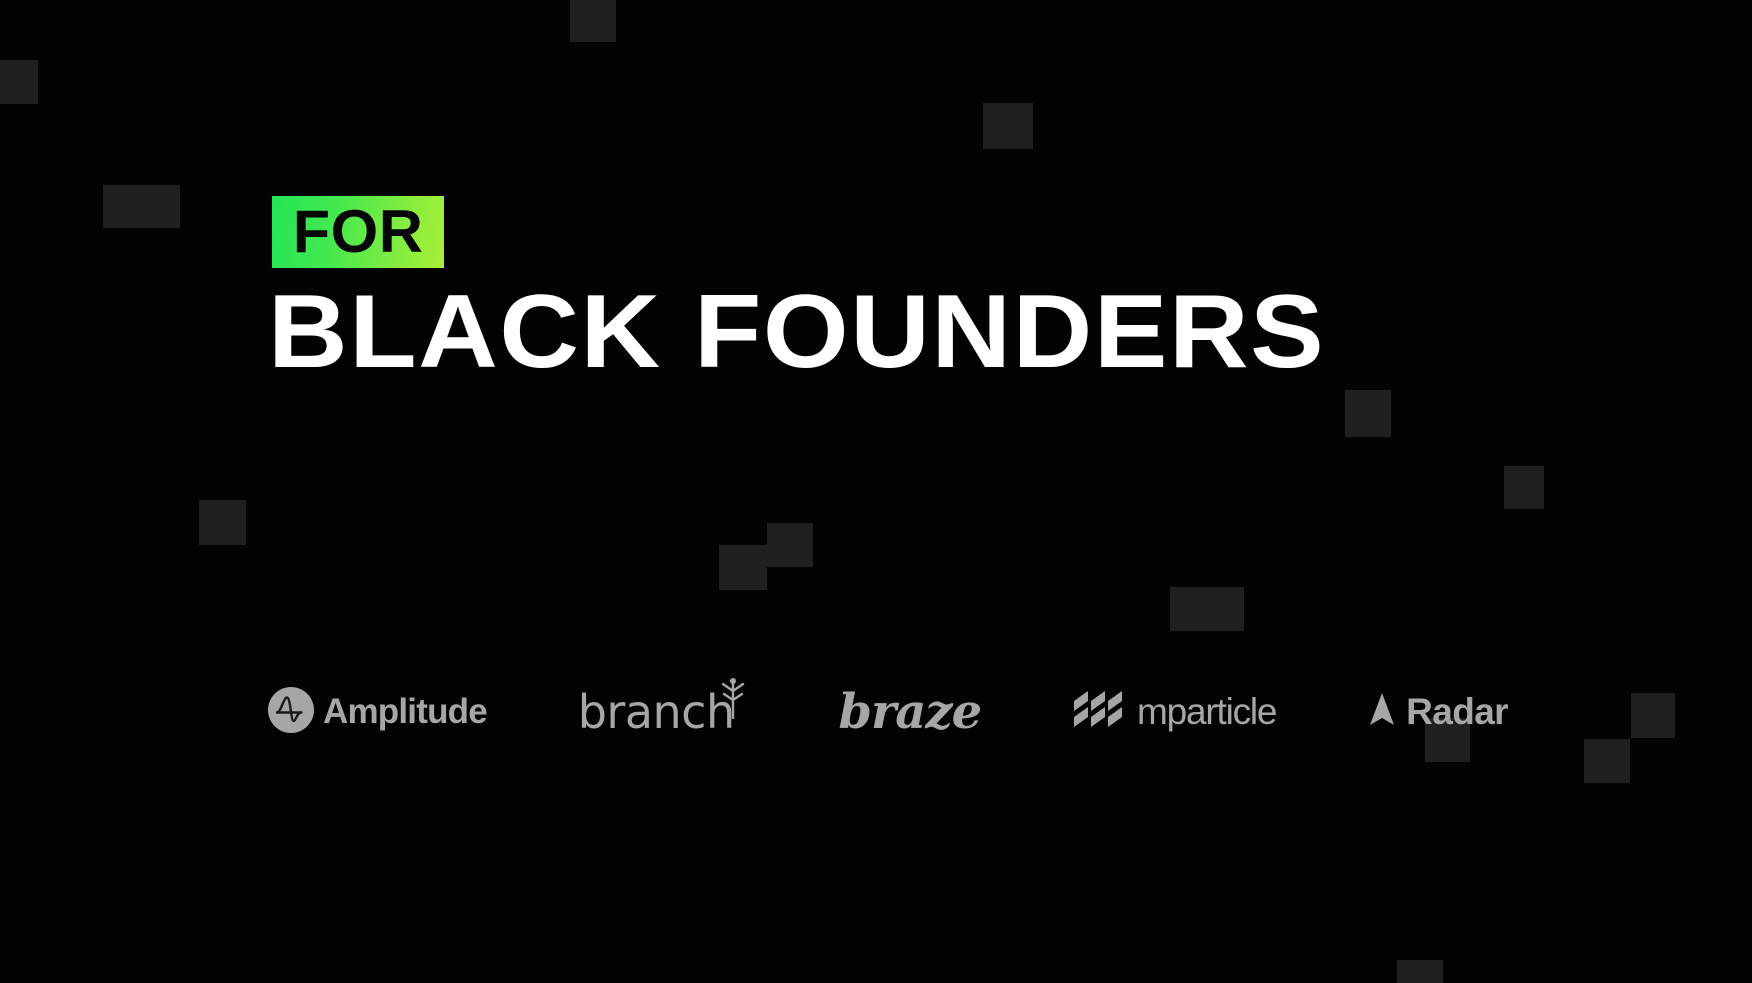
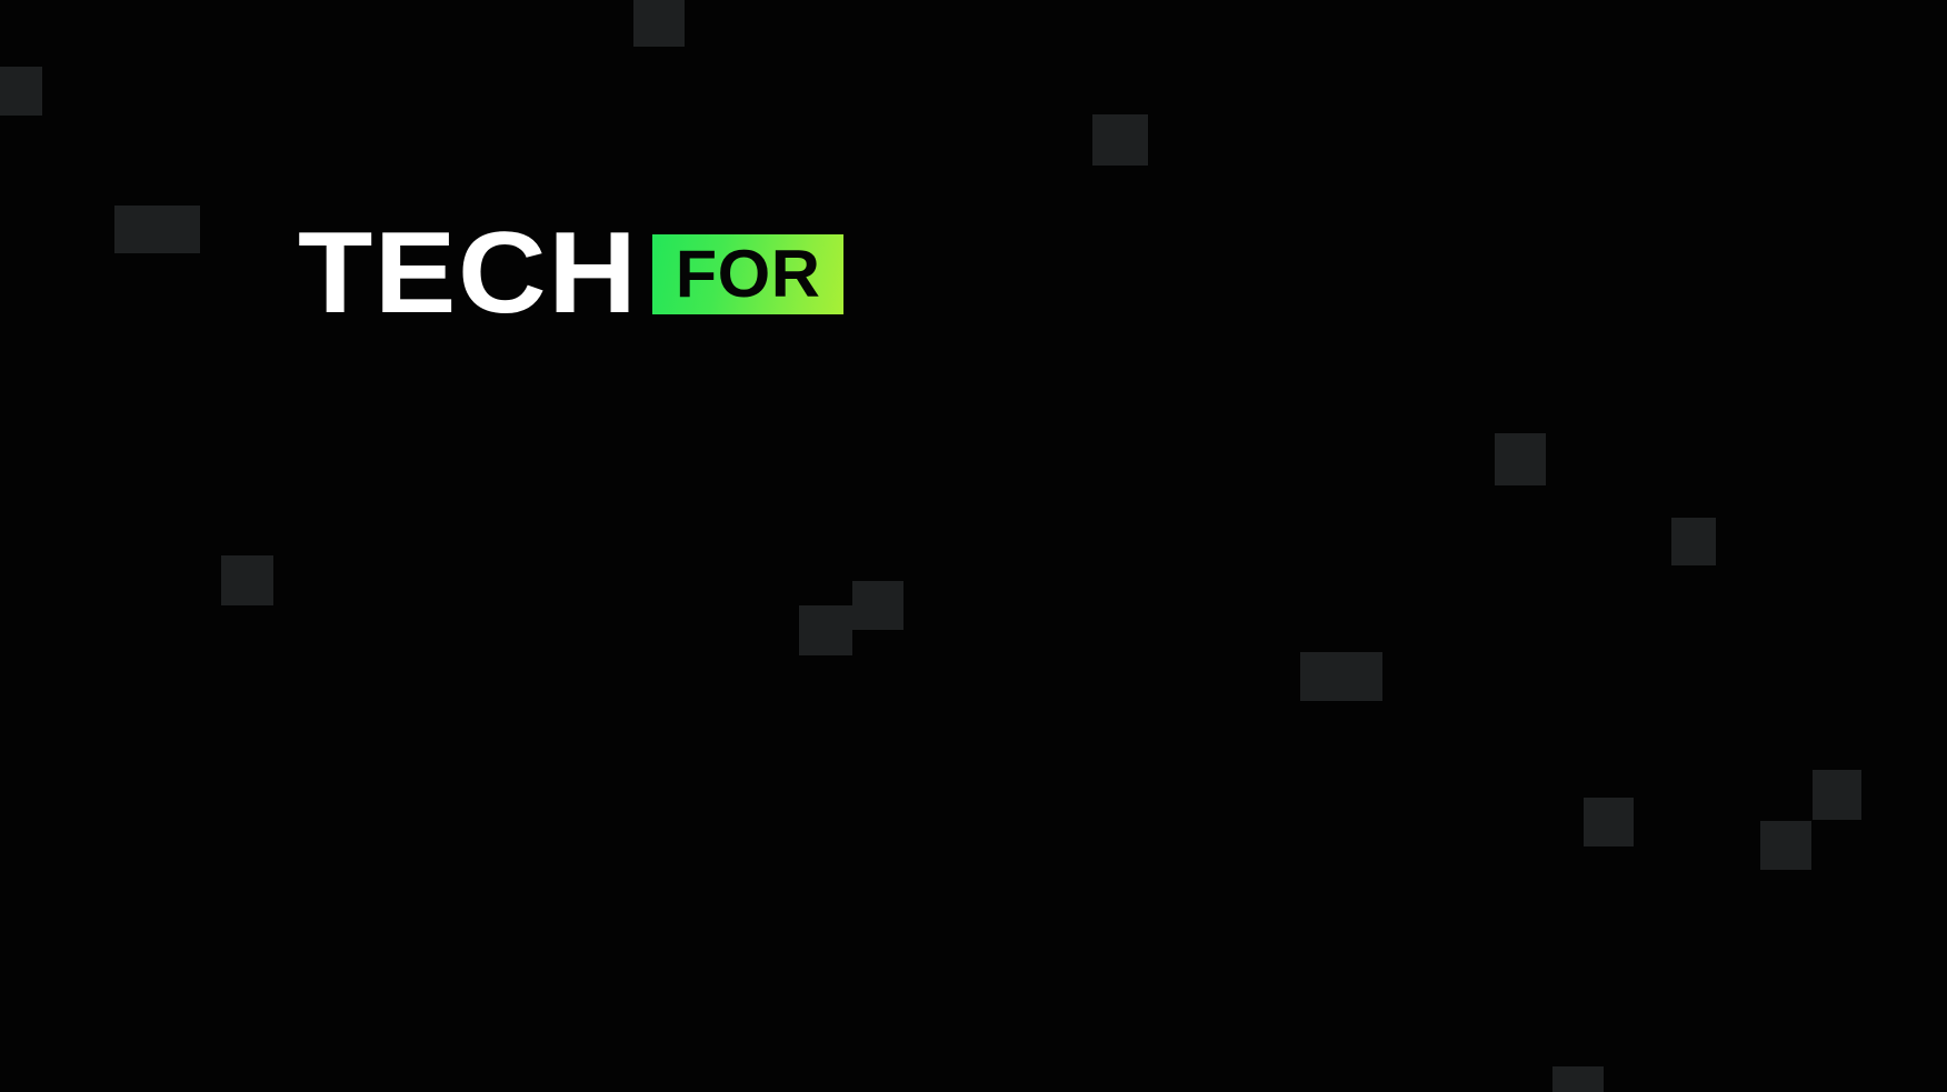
+ TECH
  FOR
- BLACK FOUNDERS
- Amplitude
- branch
- braze
- mparticle
- Radar
